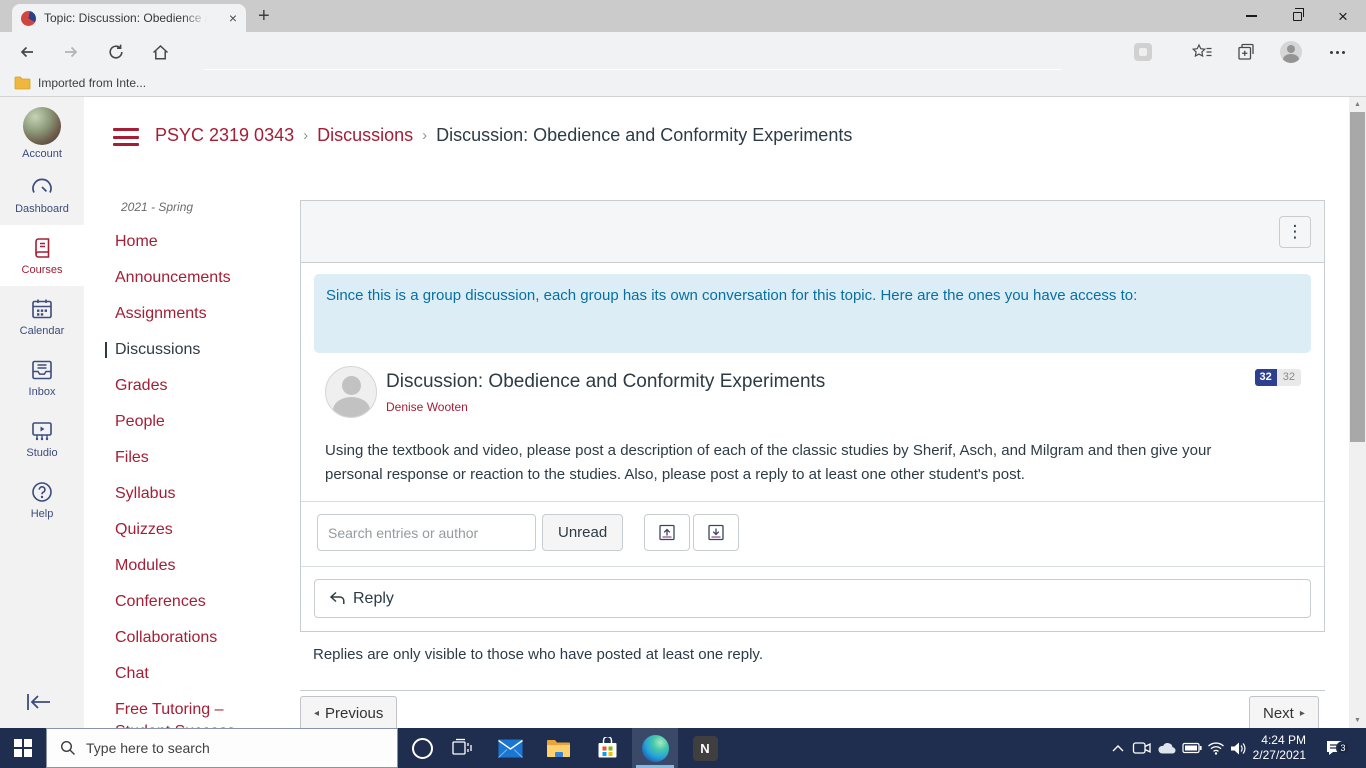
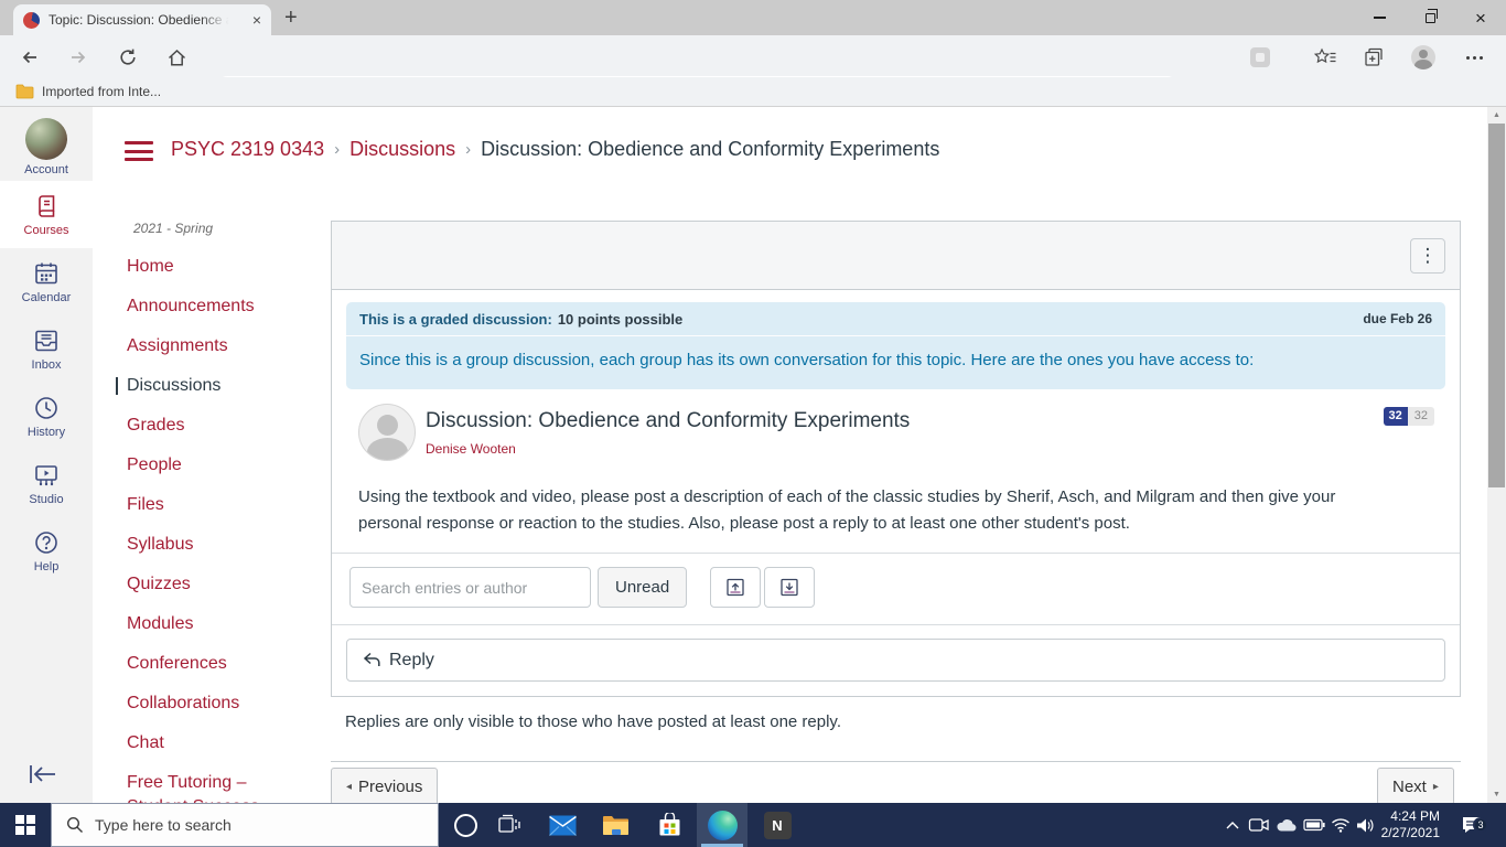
  Topic: Discussion: Obedie
  ×
  +
  ×
  Imported from Inte...
  Account
- Dashboard
  Courses
  Calendar
  Inbox
+ History
  Studio
  Help
  PSYC 2319 0343
  ›
  Discussions
  ›
  Discussion: Obedience and Conformity Experiments
  2021 - Spring
  Home
  Announcements
  Assignments
  Discussions
  Grades
  People
  Files
  Syllabus
  Quizzes
  Modules
  Conferences
  Collaborations
  Chat
  Free Tutoring –
  ⋮
+ This is a graded discussion:
+ 10 points possible
+ due Feb 26
  Since this is a group discussion, each group has its own conversation for this topic. Here are the ones you have access to:
  Discussion: Obedience and Conformity Experiments
  Denise Wooten
  32
  32
  Using the textbook and video, please post a description of each of the classic studies by Sherif, Asch, and Milgram and then give your personal response or reaction to the studies. Also, please post a reply to at least one other student's post.
  Search entries or author
  Unread
  Reply
  Replies are only visible to those who have posted at least one reply.
  ◂
  Previous
  Next
  ▸
  Type here to search
  N
  4:24 PM
  2/27/2021
  3
